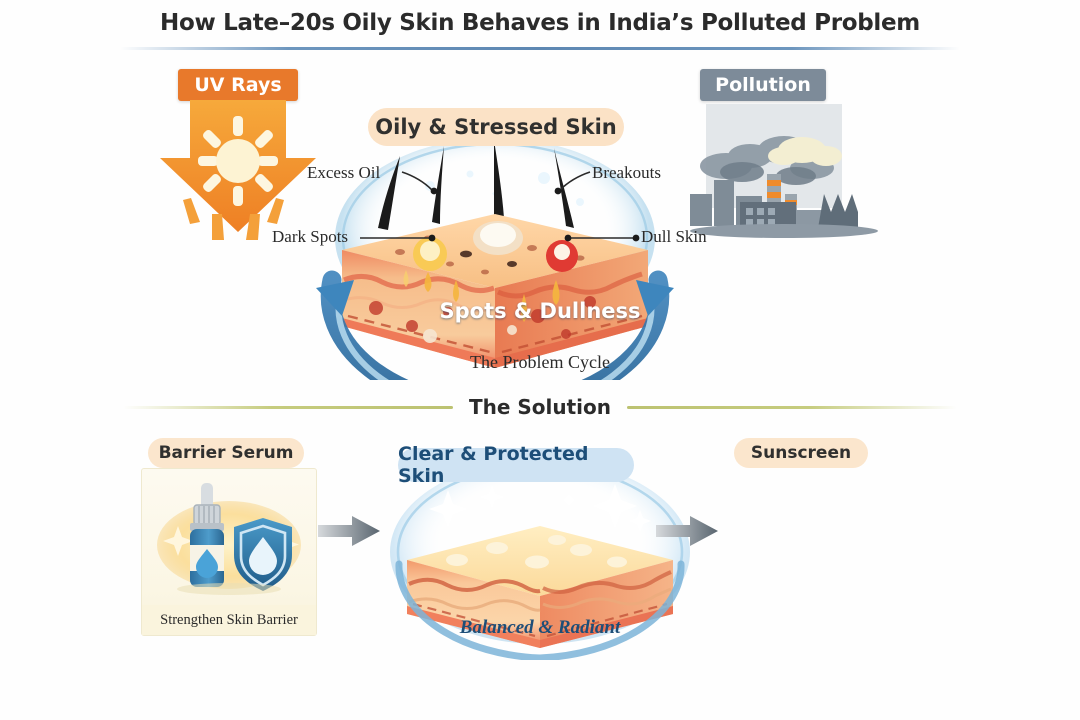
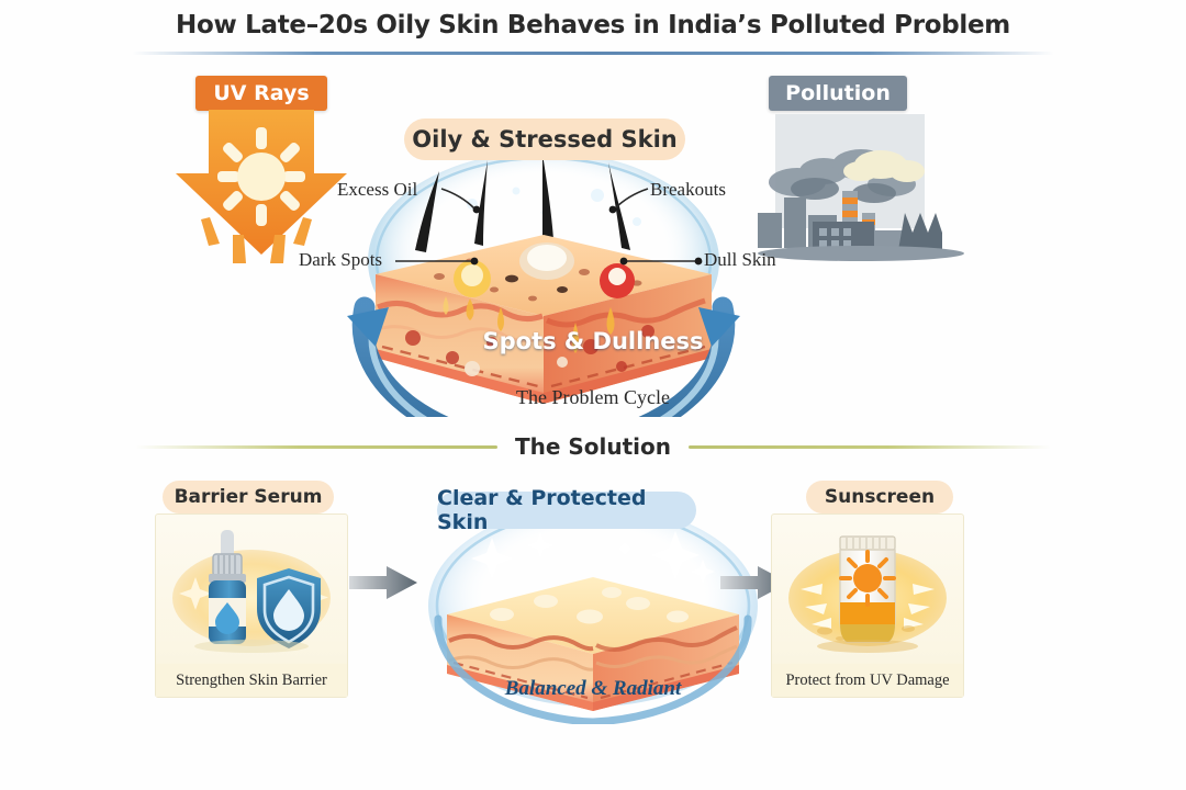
  How Late–20s Oily Skin Behaves in India’s Polluted Problem
  UV Rays
  Pollution
  Oily & Stressed Skin
  Excess Oil
  Dark Spots
  Breakouts
  Dull Skin
  Spots & Dullness
  The Problem Cycle
  The Solution
  Barrier Serum
  Strengthen Skin Barrier
  Clear & Protected Skin
  Balanced & Radiant
  Sunscreen
+ Protect from UV Damage
